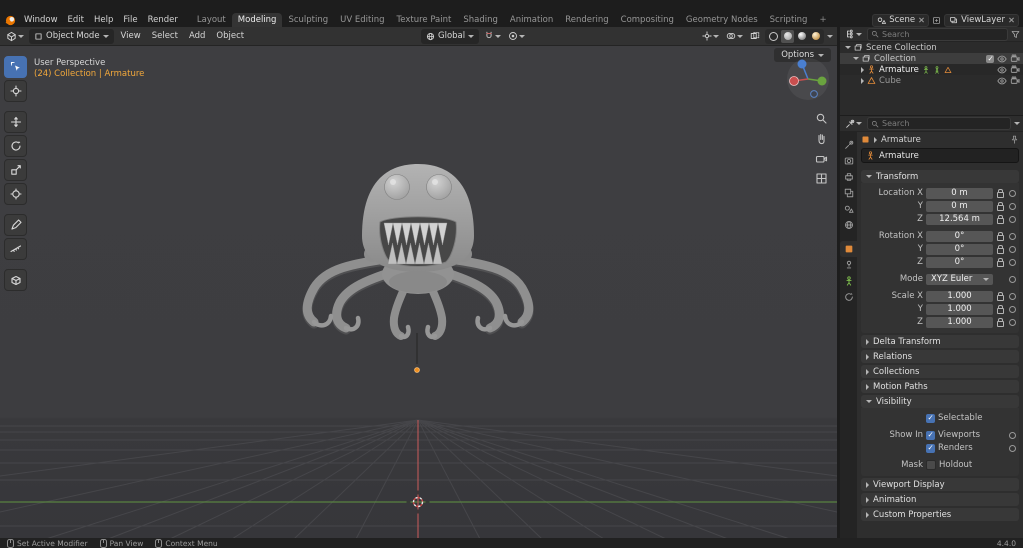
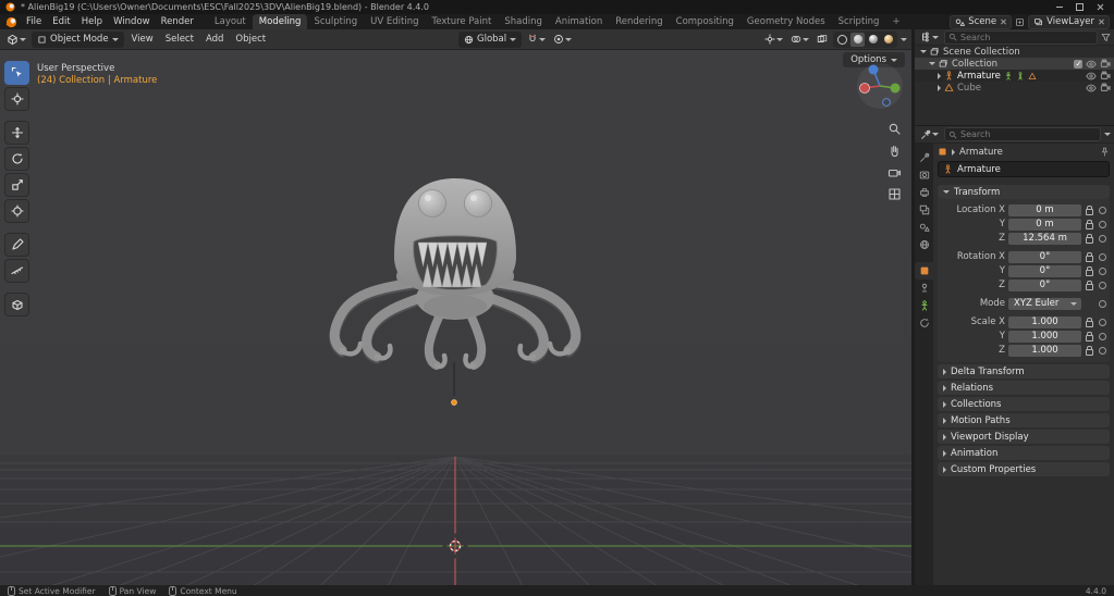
+ * AlienBig19 (C:\Users\Owner\Documents\ESC\Fall2025\3DV\AlienBig19.blend) - Blender 4.4.0
- Window
+ File
  Edit
  Help
- File
+ Window
  Render
  Layout
  Modeling
  Sculpting
  UV Editing
  Texture Paint
  Shading
  Animation
  Rendering
  Compositing
  Geometry Nodes
  Scripting
  +
  Scene
  ViewLayer
  Object Mode
  View
  Select
  Add
  Object
  Global
  User Perspective
  (24) Collection | Armature
  Options
  Search
  Scene Collection
  Collection
  Armature
  Cube
  Search
  Armature
  Armature
  Transform
  Location X
  0 m
  Y
  0 m
  Z
  12.564 m
  Rotation X
  0°
  Y
  0°
  Z
  0°
  Mode
  XYZ Euler
  Scale X
  1.000
  Y
  1.000
  Z
  1.000
  Delta Transform
  Relations
  Collections
  Motion Paths
- Visibility
- Selectable
- Show In
- Viewports
- Renders
- Mask
- Holdout
  Viewport Display
  Animation
  Custom Properties
  Set Active Modifier
  Pan View
  Context Menu
  4.4.0
